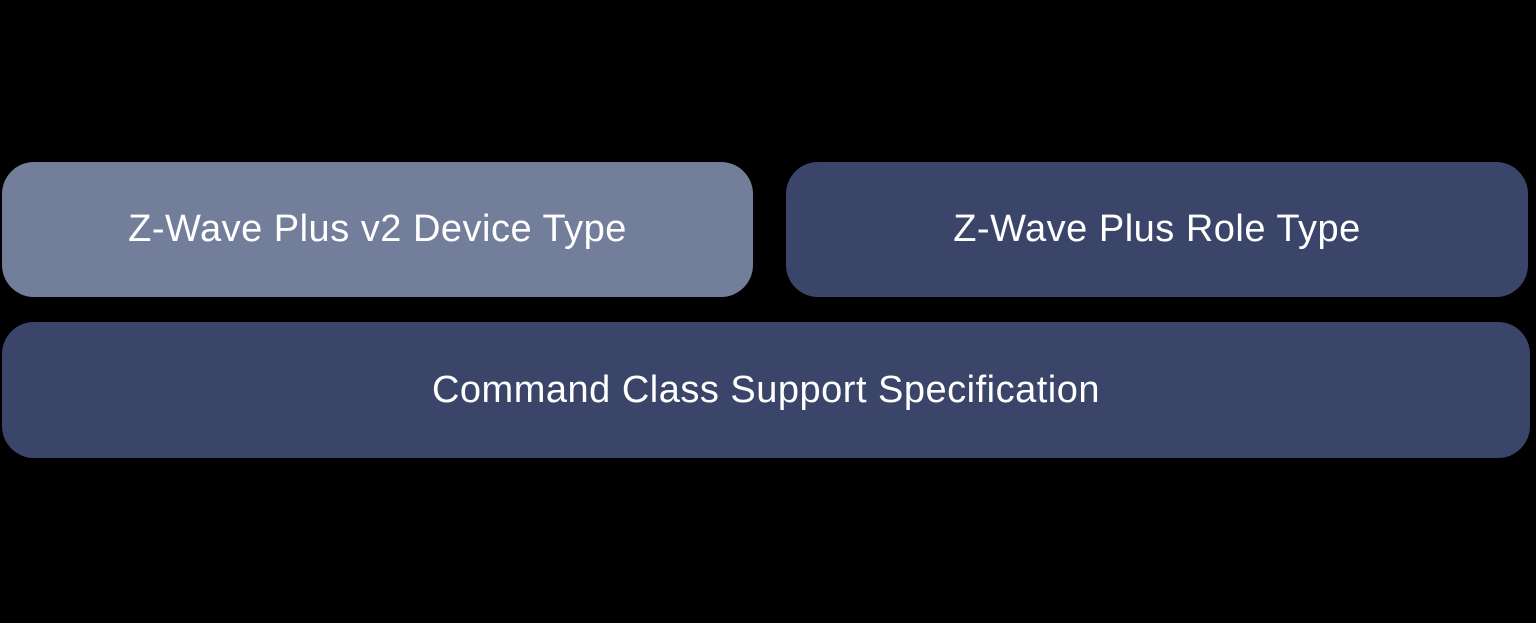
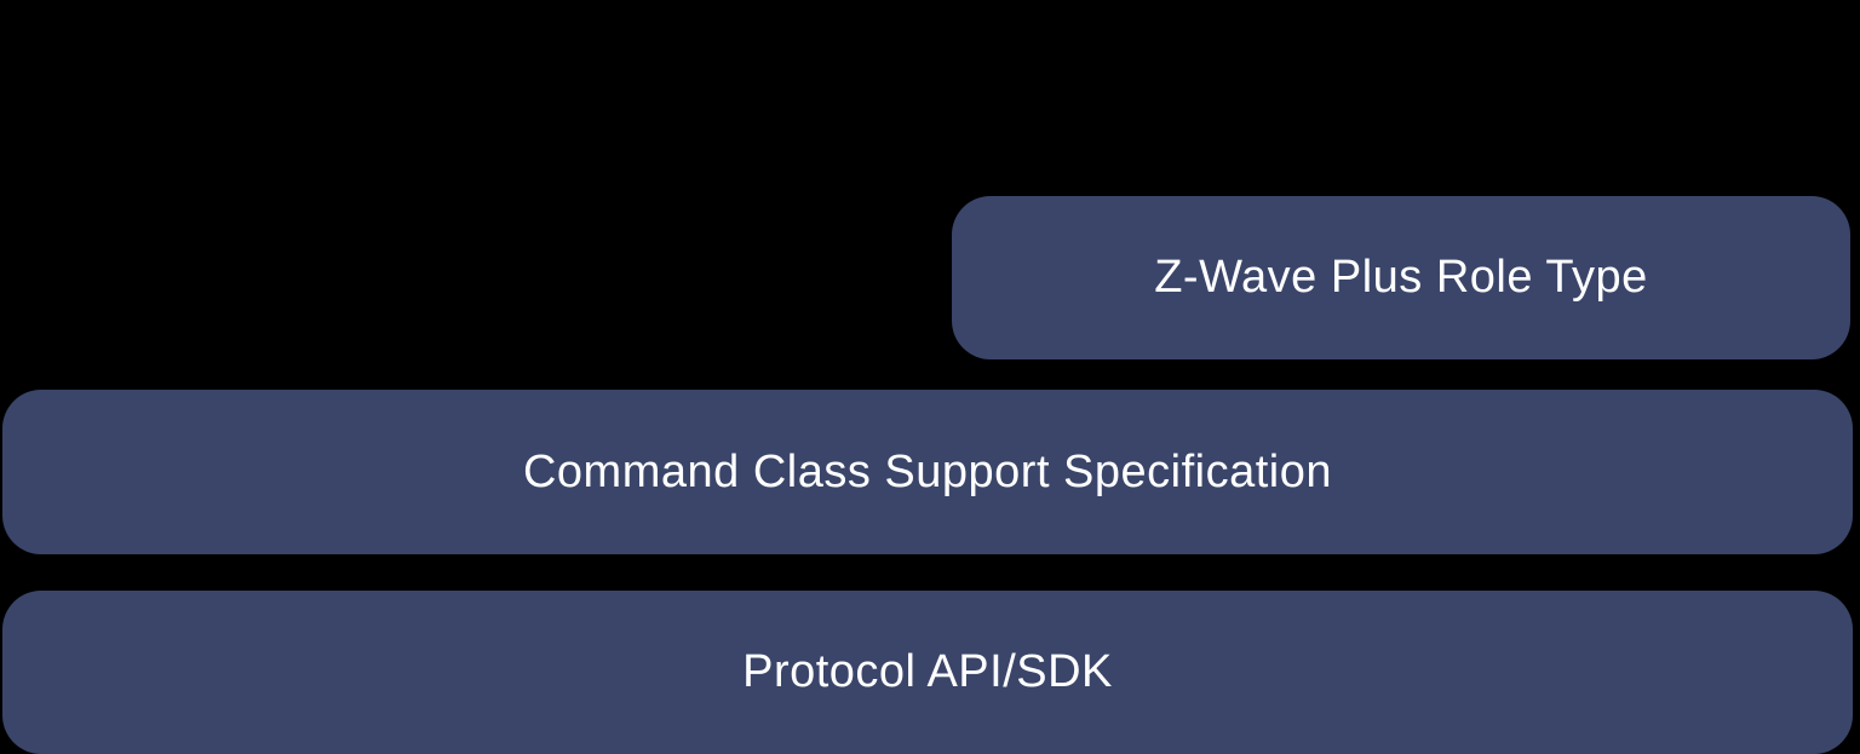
- Z-Wave Plus v2 Device Type
  Z-Wave Plus Role Type
  Command Class Support Specification
+ Protocol API/SDK
